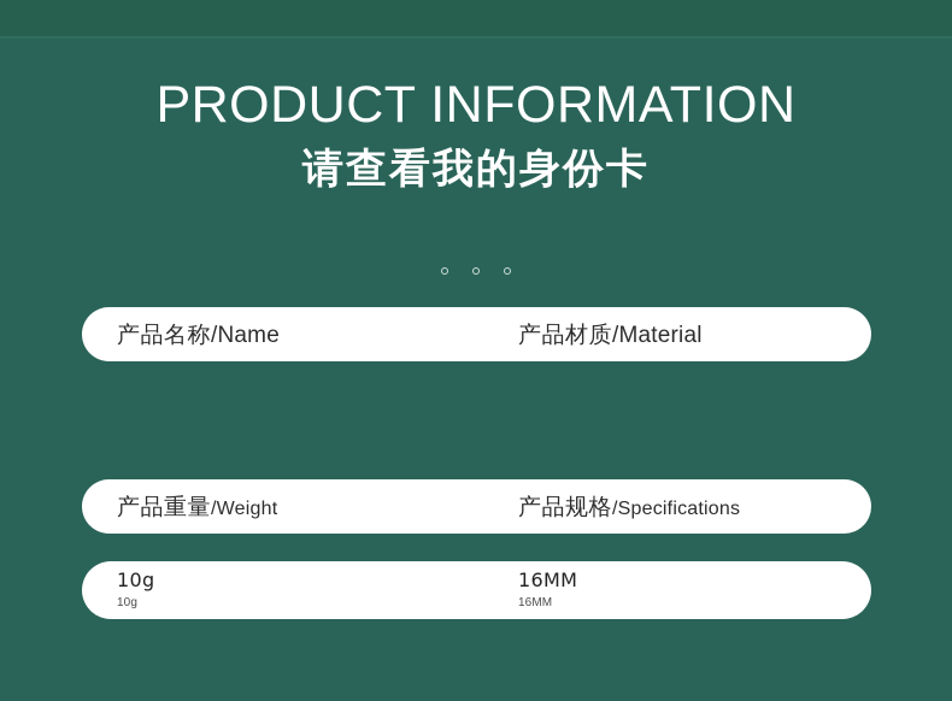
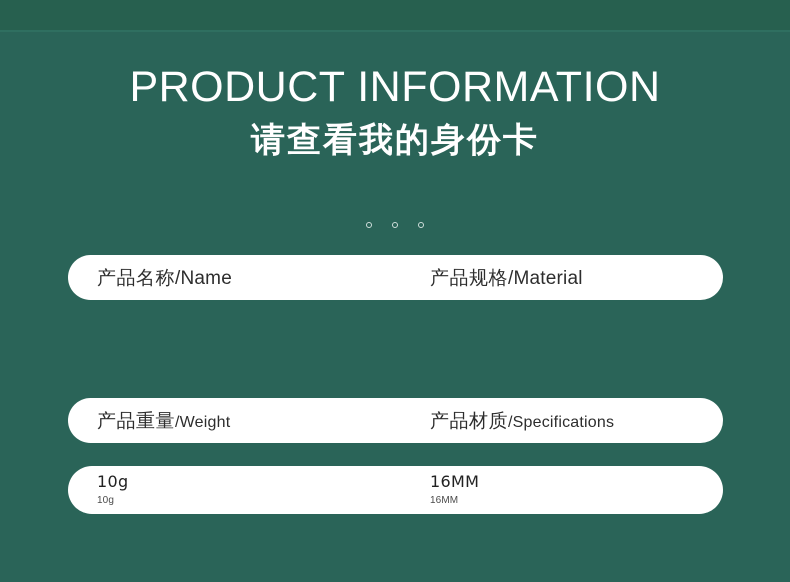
  PRODUCT INFORMATION
  请查看我的身份卡
  产品名称/Name
- 产品材质/Material
+ 产品规格/Material
  产品重量/Weight
- 产品规格/Specifications
+ 产品材质/Specifications
  10g
  10g
  16MM
  16MM
